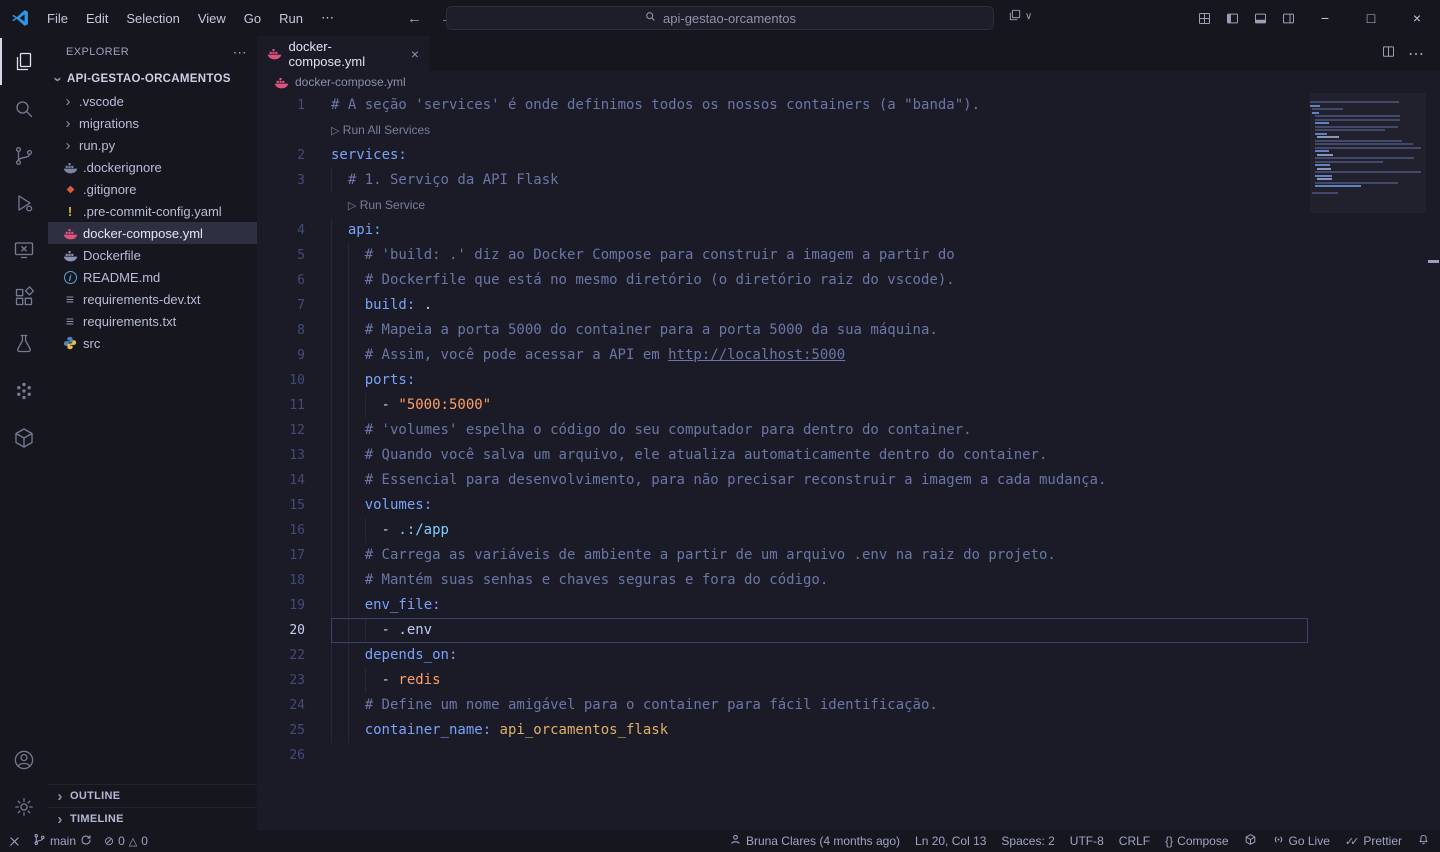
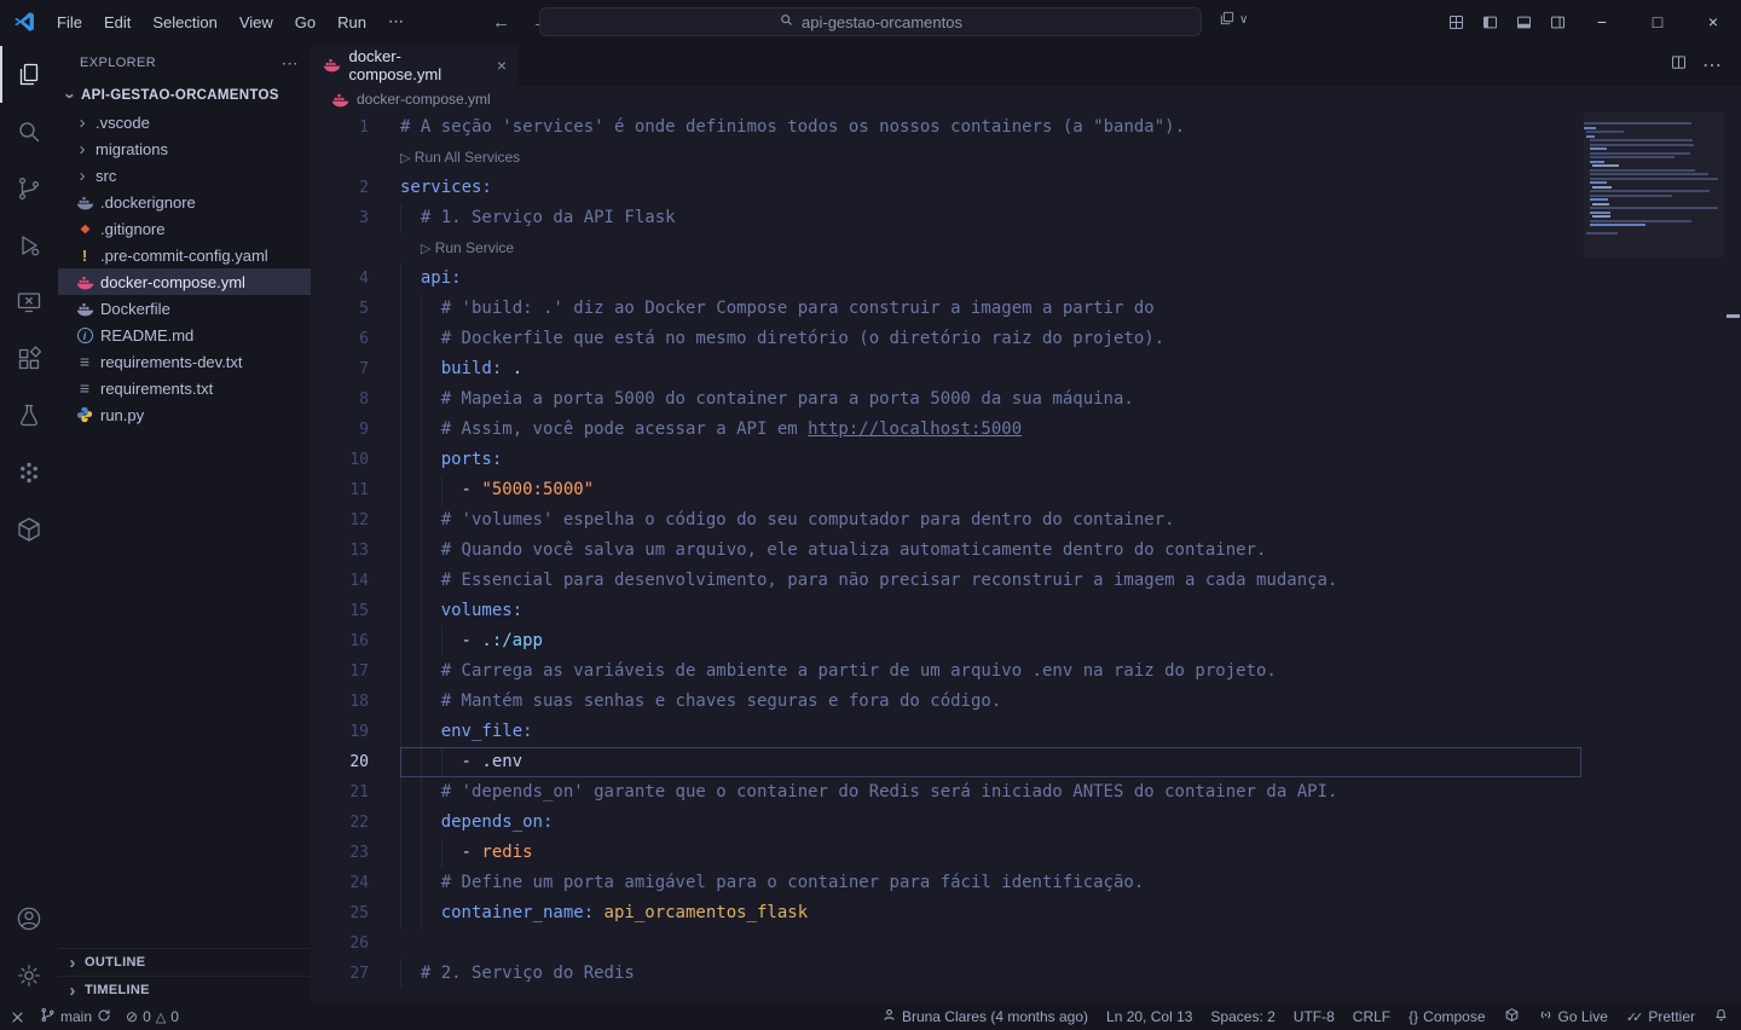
  File
  Edit
  Selection
  View
  Go
  Run
  ⋯
  ←
  api-gestao-orcamentos
  ∨
  −
  □
  ×
  EXPLORER
  ⋯
  API-GESTAO-ORCAMENTOS
  ›
  .vscode
  ›
  migrations
  ›
- run.py
+ src
  .dockerignore
  .gitignore
  !
  .pre-commit-config.yaml
  docker-compose.yml
  Dockerfile
  i
  README.md
  ≡
  requirements-dev.txt
  ≡
  requirements.txt
- src
+ run.py
  ›
  OUTLINE
  ›
  TIMELINE
  docker-compose.yml
  ×
  ⋯
  docker-compose.yml
  1
  # A seção 'services' é onde definimos todos os nossos containers (a "banda").
  ▷ Run All Services
  2
  services:
  3
  # 1. Serviço da API Flask
  ▷ Run Service
  4
  api:
  5
  # 'build: .' diz ao Docker Compose para construir a imagem a partir do
  6
- # Dockerfile que está no mesmo diretório (o diretório raiz do vscode).
+ # Dockerfile que está no mesmo diretório (o diretório raiz do projeto).
  7
  build: .
  8
  # Mapeia a porta 5000 do container para a porta 5000 da sua máquina.
  9
  # Assim, você pode acessar a API em http://localhost:5000
  10
  ports:
  11
  - "5000:5000"
  12
  # 'volumes' espelha o código do seu computador para dentro do container.
  13
  # Quando você salva um arquivo, ele atualiza automaticamente dentro do container.
  14
  # Essencial para desenvolvimento, para não precisar reconstruir a imagem a cada mudança.
  15
  volumes:
  16
  - .:/app
  17
  # Carrega as variáveis de ambiente a partir de um arquivo .env na raiz do projeto.
  18
  # Mantém suas senhas e chaves seguras e fora do código.
  19
  env_file:
  20
  - .env
+ 21
+ # 'depends_on' garante que o container do Redis será iniciado ANTES do container da API.
  22
  depends_on:
  23
  - redis
  24
- # Define um nome amigável para o container para fácil identificação.
+ # Define um porta amigável para o container para fácil identificação.
  25
  container_name: api_orcamentos_flask
  26
+ 27
+ # 2. Serviço do Redis
  main
  ⊘
  0
  △
  0
  Bruna Clares (4 months ago)
  Ln 20, Col 13
  Spaces: 2
  UTF-8
  CRLF
  {}
  Compose
  Go Live
  ✓✓
  Prettier
